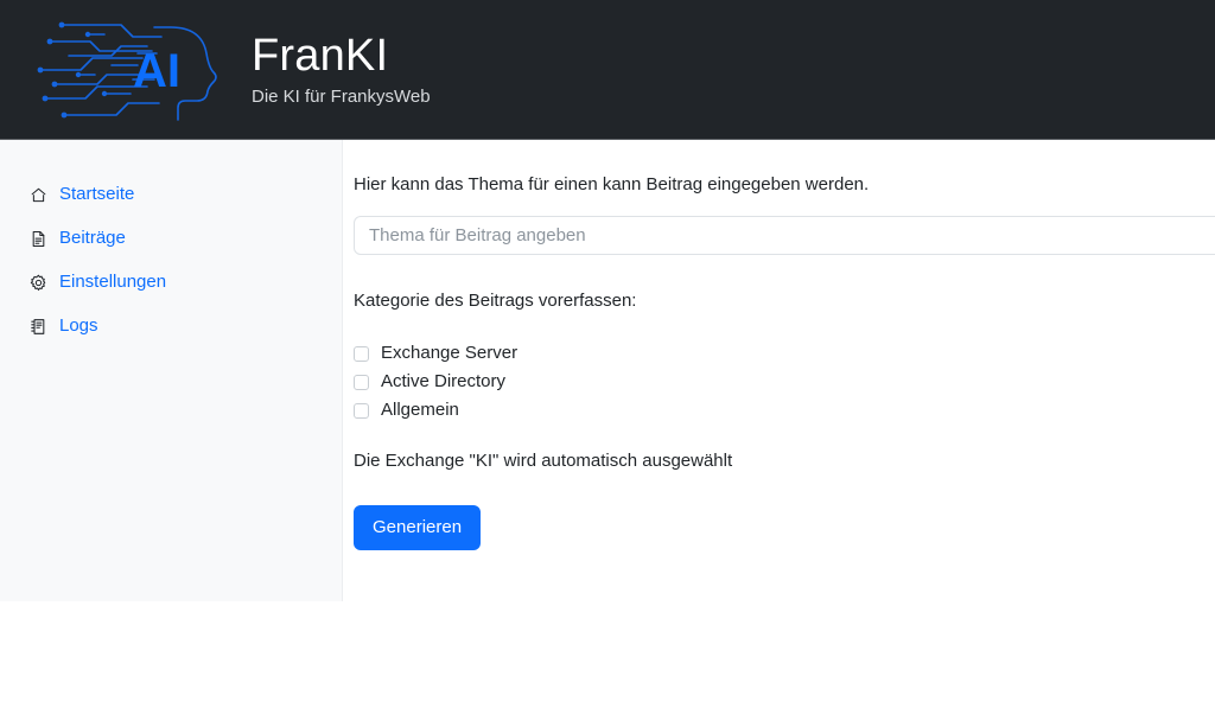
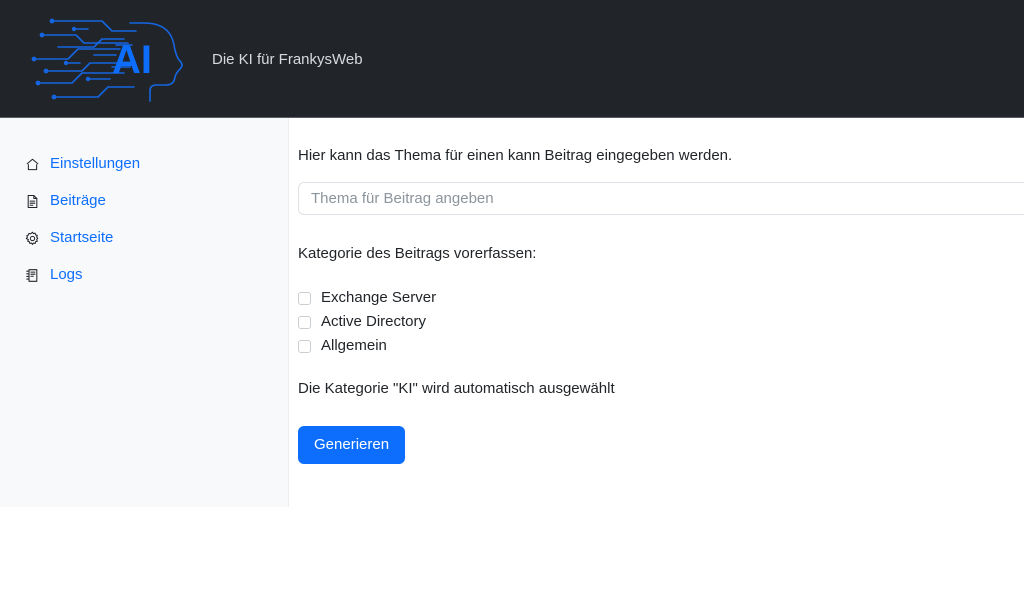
  AI
- FranKI
  Die KI für FrankysWeb
- Startseite
+ Einstellungen
  Beiträge
- Einstellungen
+ Startseite
  Logs
  Hier kann das Thema für einen kann Beitrag eingegeben werden.
  Thema für Beitrag angeben
  Kategorie des Beitrags vorerfassen:
  Exchange Server
  Active Directory
  Allgemein
- Die Exchange "KI" wird automatisch ausgewählt
+ Die Kategorie "KI" wird automatisch ausgewählt
  Generieren
